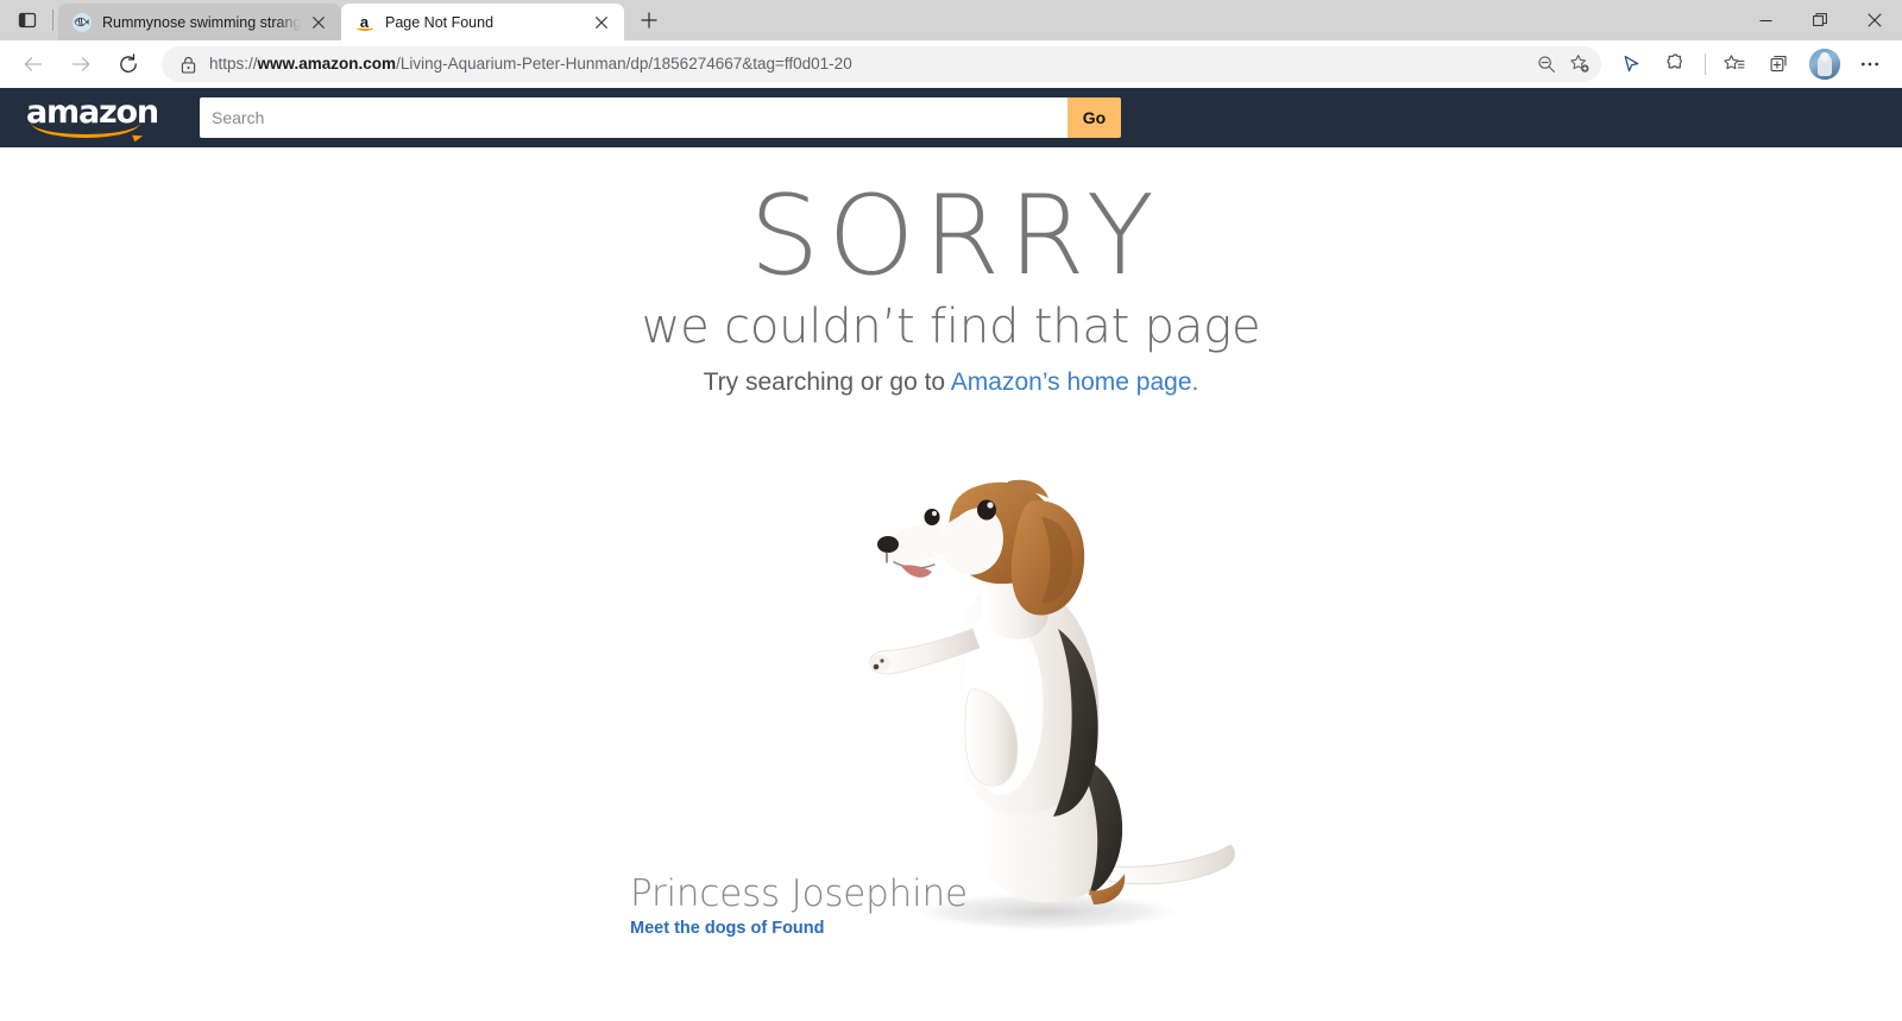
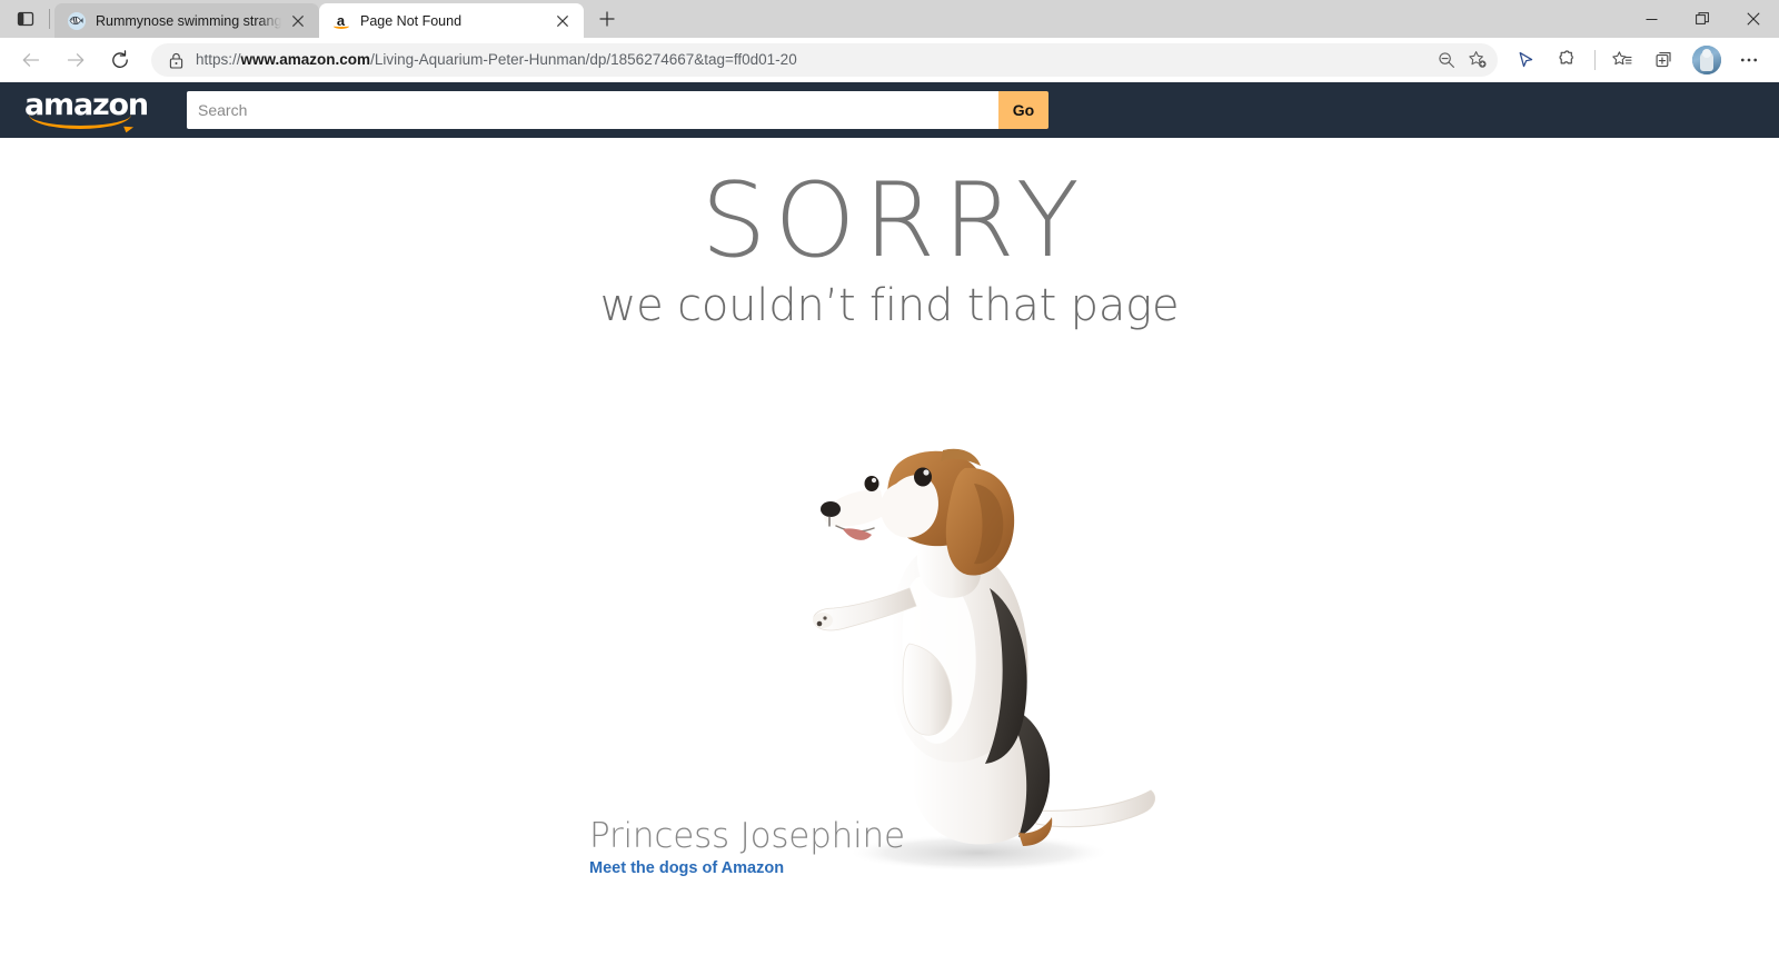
  Rummynose swimming strang
  a
  Page Not Found
  https://www.amazon.com/Living-Aquarium-Peter-Hunman/dp/1856274667&tag=ff0d01-20
  amazon
  Search
  Go
  SORRY
  we couldn’t find that page
- Try searching or go to Amazon’s home page.
  Princess Josephine
- Meet the dogs of Found
+ Meet the dogs of Amazon
